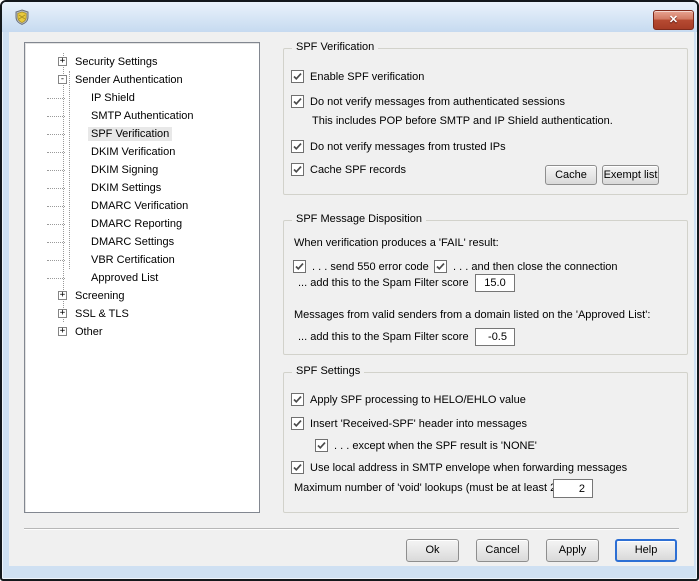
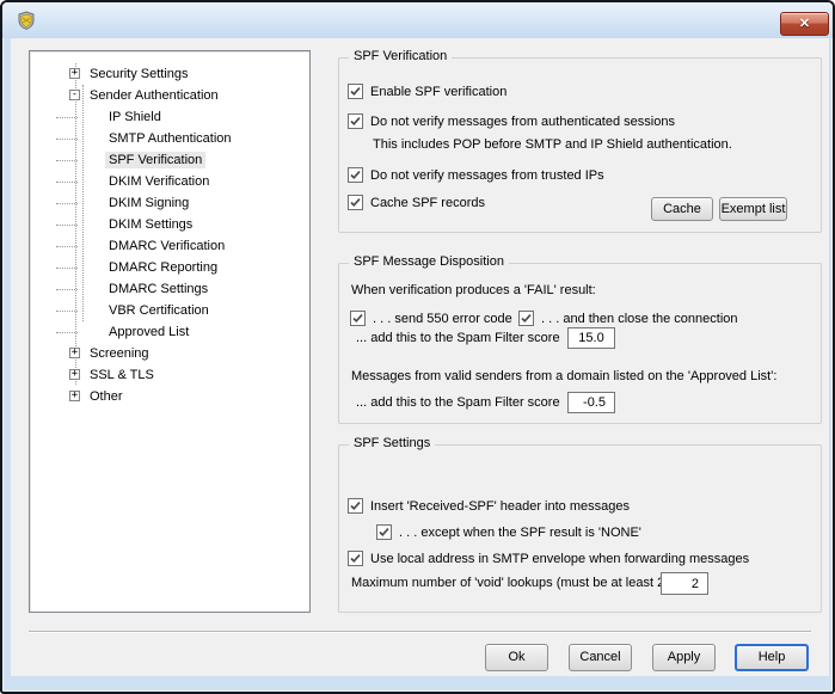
  ✕
  +
  Security Settings
  -
  Sender Authentication
  IP Shield
  SMTP Authentication
  SPF Verification
  DKIM Verification
  DKIM Signing
  DKIM Settings
  DMARC Verification
  DMARC Reporting
  DMARC Settings
  VBR Certification
  Approved List
  +
  Screening
  +
  SSL & TLS
  +
  Other
  SPF Verification
  Enable SPF verification
  Do not verify messages from authenticated sessions
  This includes POP before SMTP and IP Shield authentication.
  Do not verify messages from trusted IPs
  Cache SPF records
  Cache
  Exempt list
  SPF Message Disposition
  When verification produces a 'FAIL' result:
  . . . send 550 error code
  . . . and then close the connection
  ... add this to the Spam Filter score
  15.0
  Messages from valid senders from a domain listed on the 'Approved List':
  ... add this to the Spam Filter score
  -0.5
  SPF Settings
- Apply SPF processing to HELO/EHLO value
  Insert 'Received-SPF' header into messages
  . . . except when the SPF result is 'NONE'
  Use local address in SMTP envelope when forwarding messages
  Maximum number of 'void' lookups (must be at least
  2
  Ok
  Cancel
  Apply
  Help
